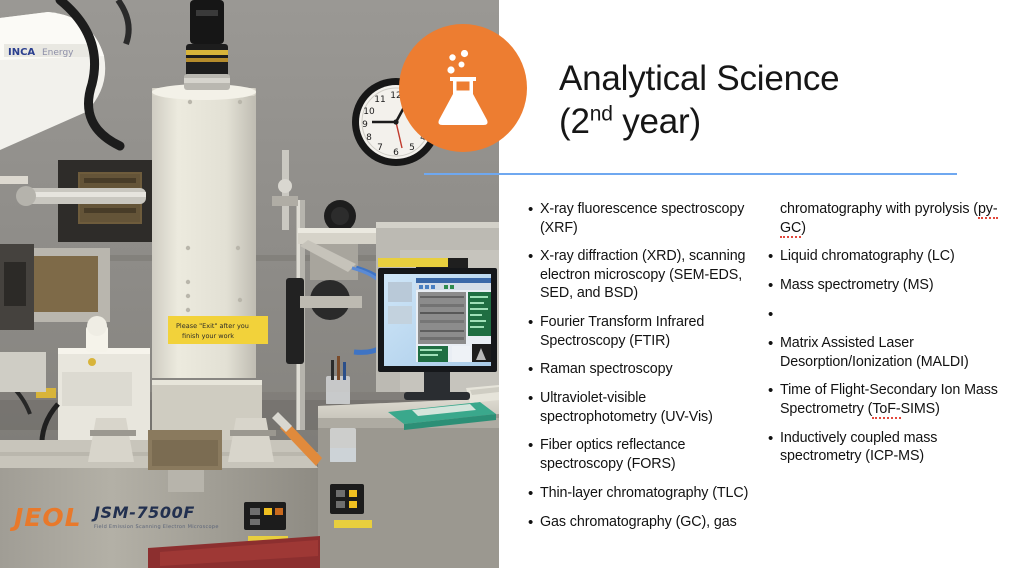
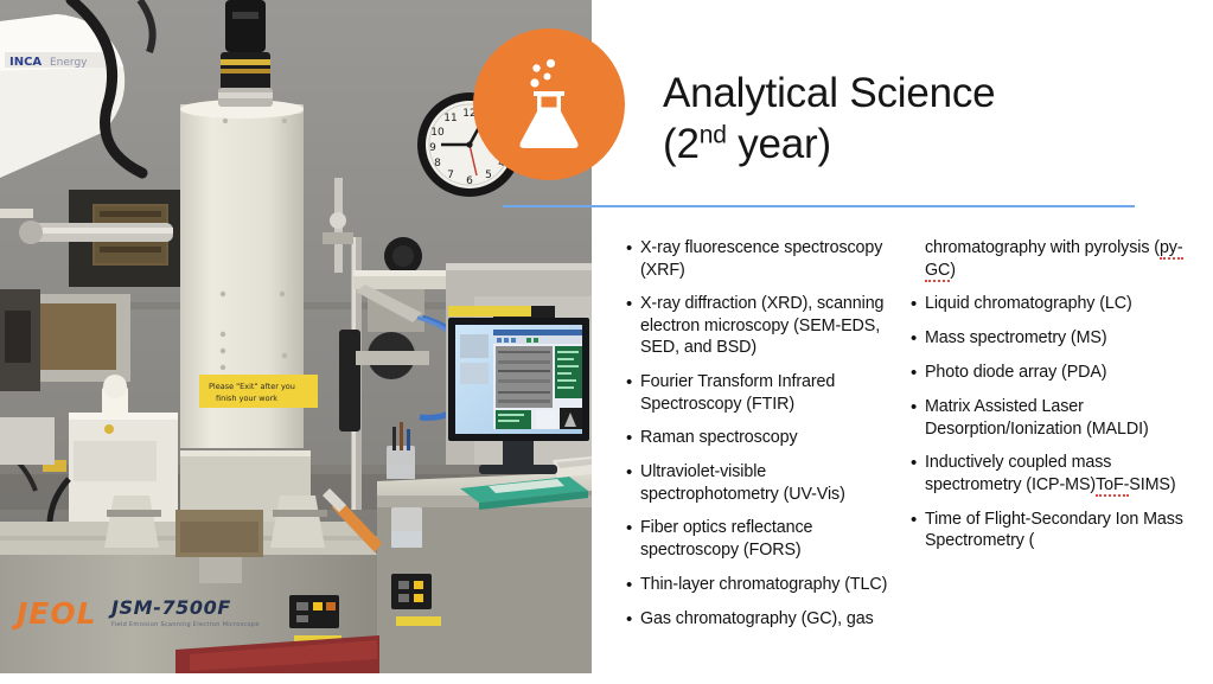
  INCA
  Energy
  Please "Exit" after you
  finish your work
  5
  6
  7
  8
  9
  10
  11
  JEOL
  JSM-7500F
  Analytical Science
  (2nd year)
  •
  X-ray fluorescence spectroscopy (XRF)
  •
  X-ray diffraction (XRD), scanning electron microscopy (SEM-EDS, SED, and BSD)
  •
  Fourier Transform Infrared Spectroscopy (FTIR)
  •
  Raman spectroscopy
  •
  Ultraviolet-visible spectrophotometry (UV-Vis)
  •
  Fiber optics reflectance spectroscopy (FORS)
  •
  Thin-layer chromatography (TLC)
  •
  Gas chromatography (GC), gas
  chromatography with pyrolysis (py-GC)
  •
  Liquid chromatography (LC)
  •
  Mass spectrometry (MS)
  •
+ Photo diode array (PDA)
  •
  Matrix Assisted Laser Desorption/Ionization (MALDI)
  •
- Time of Flight-Secondary Ion Mass Spectrometry (ToF-SIMS)
+ Inductively coupled mass spectrometry (ICP-MS)ToF-SIMS)
  •
- Inductively coupled mass spectrometry (ICP-MS)
+ Time of Flight-Secondary Ion Mass Spectrometry (
